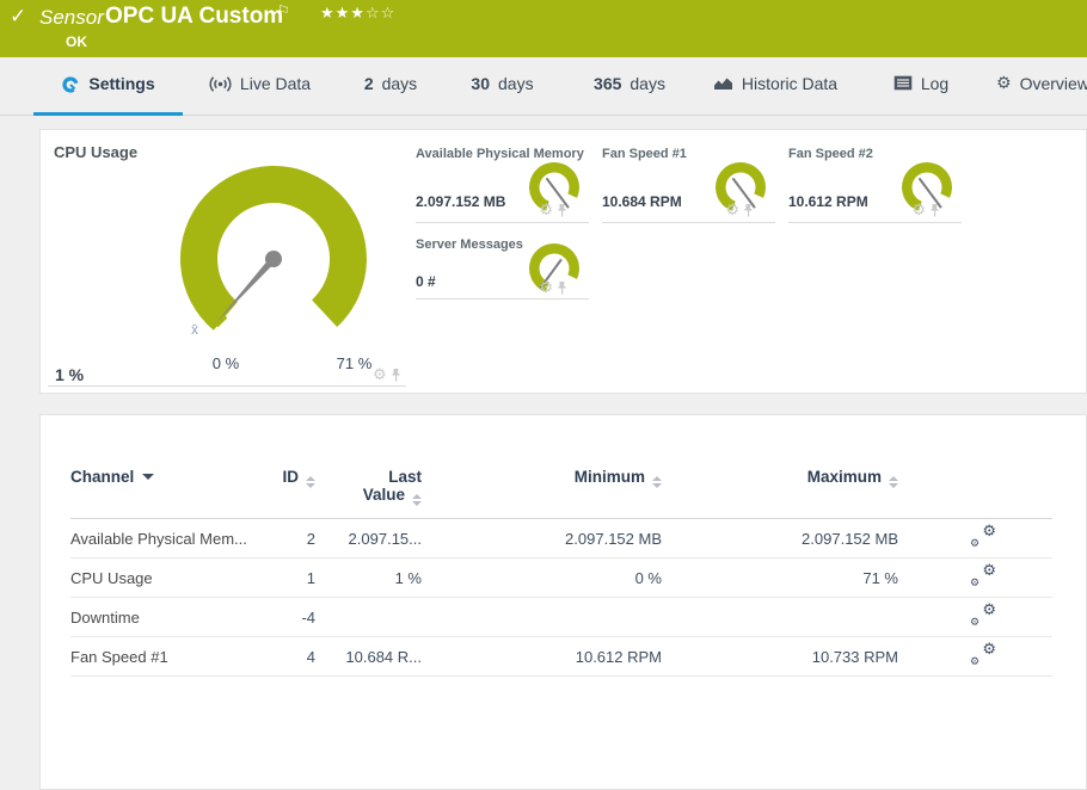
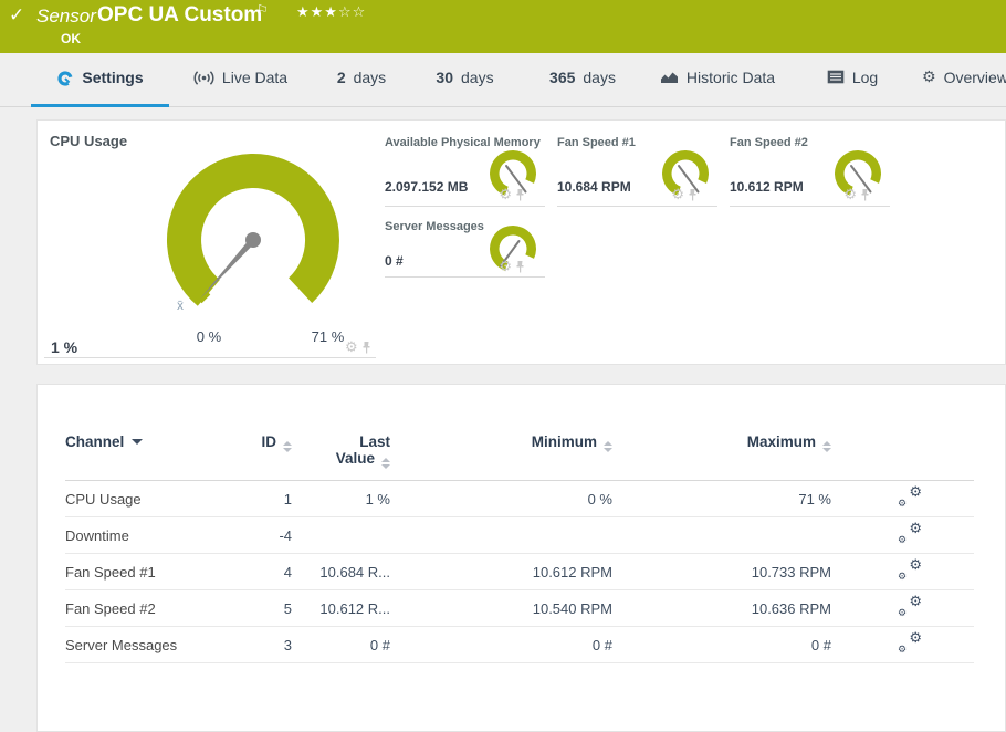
  ✓
  Sensor
  OPC UA Custom
  ⚐
  ★★★☆☆
  OK
  Settings
  Live Data
  2
  days
  30
  days
  365
  days
  Historic Data
  Log
  ⚙
  Overview
  CPU Usage
  x̄
  0 %
  71 %
  1 %
  ⚙
  Available Physical Memory
  2.097.152 MB
  ⚙
  Fan Speed #1
  10.684 RPM
  ⚙
  Fan Speed #2
  10.612 RPM
  ⚙
  Server Messages
  0 #
  ⚙
  Channel	ID	LastValue	Minimum	Maximum
- Available Physical Mem...	2	2.097.15...	2.097.152 MB	2.097.152 MB	⚙⚙
  CPU Usage	1	1 %	0 %	71 %	⚙⚙
  Downtime	-4				⚙⚙
  Fan Speed #1	4	10.684 R...	10.612 RPM	10.733 RPM	⚙⚙
+ Fan Speed #2	5	10.612 R...	10.540 RPM	10.636 RPM	⚙⚙
+ Server Messages	3	0 #	0 #	0 #	⚙⚙
